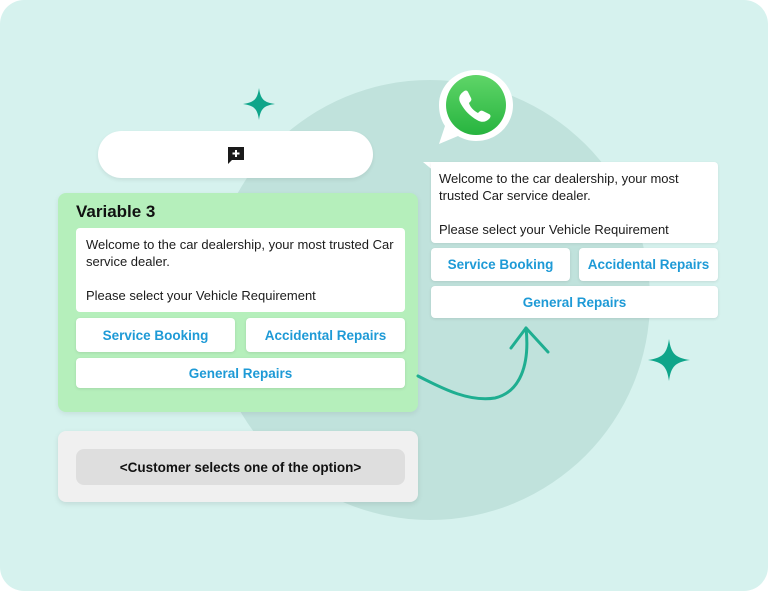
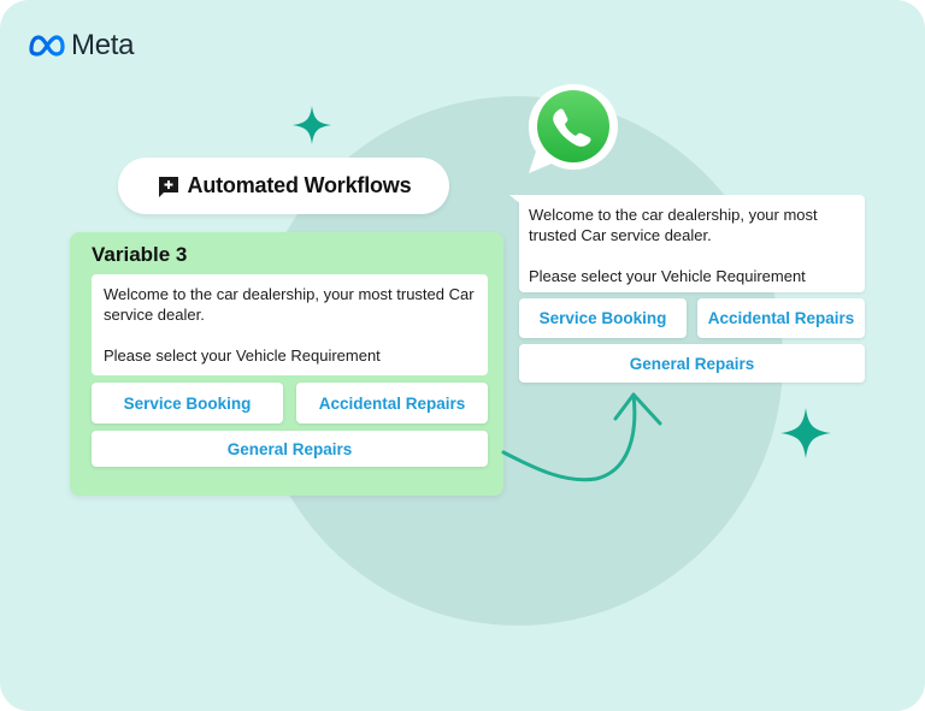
+ Meta
+ Automated Workflows
  Variable 3
  Welcome to the car dealership, your most trusted Car service dealer.
  Please select your Vehicle Requirement
  Service Booking
  Accidental Repairs
  General Repairs
- <Customer selects one of the option>
  Welcome to the car dealership, your most trusted Car service dealer.
  Please select your Vehicle Requirement
  Service Booking
  Accidental Repairs
  General Repairs
